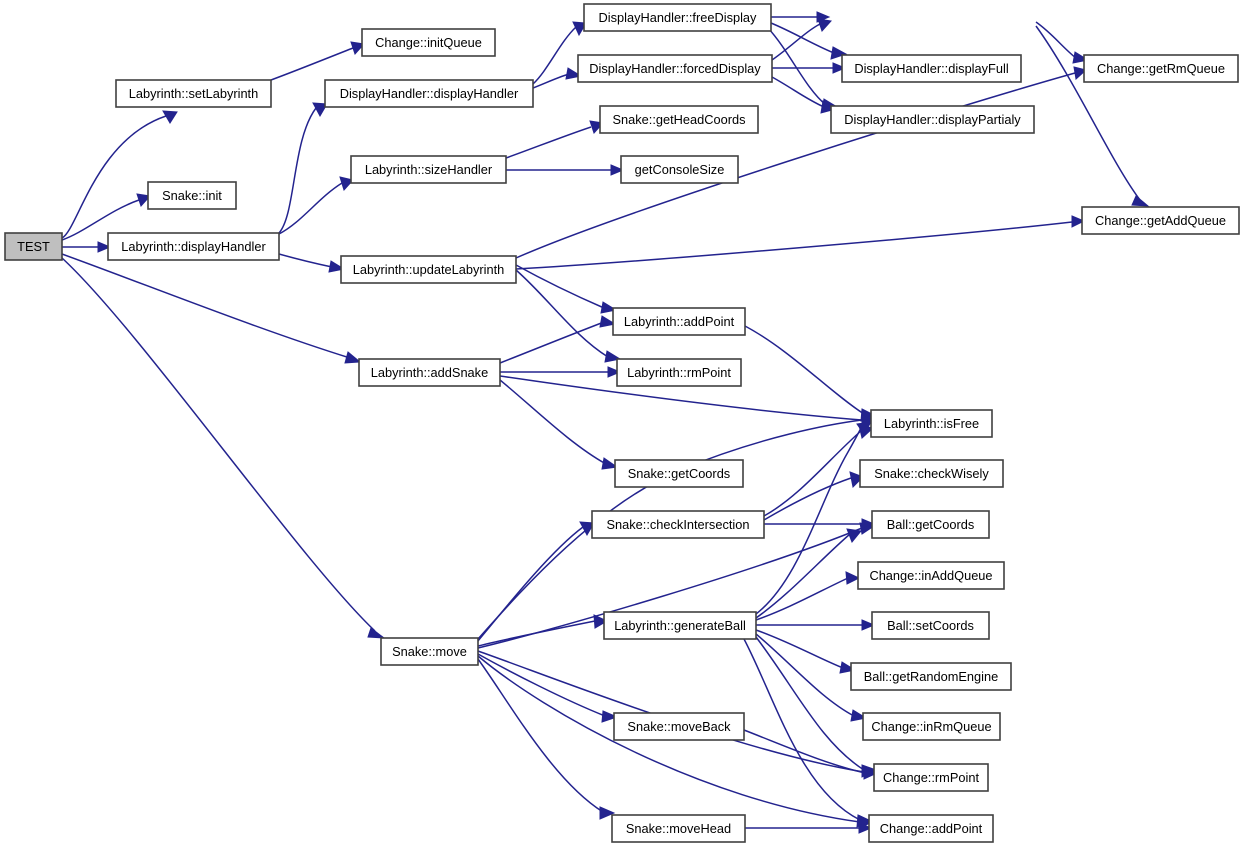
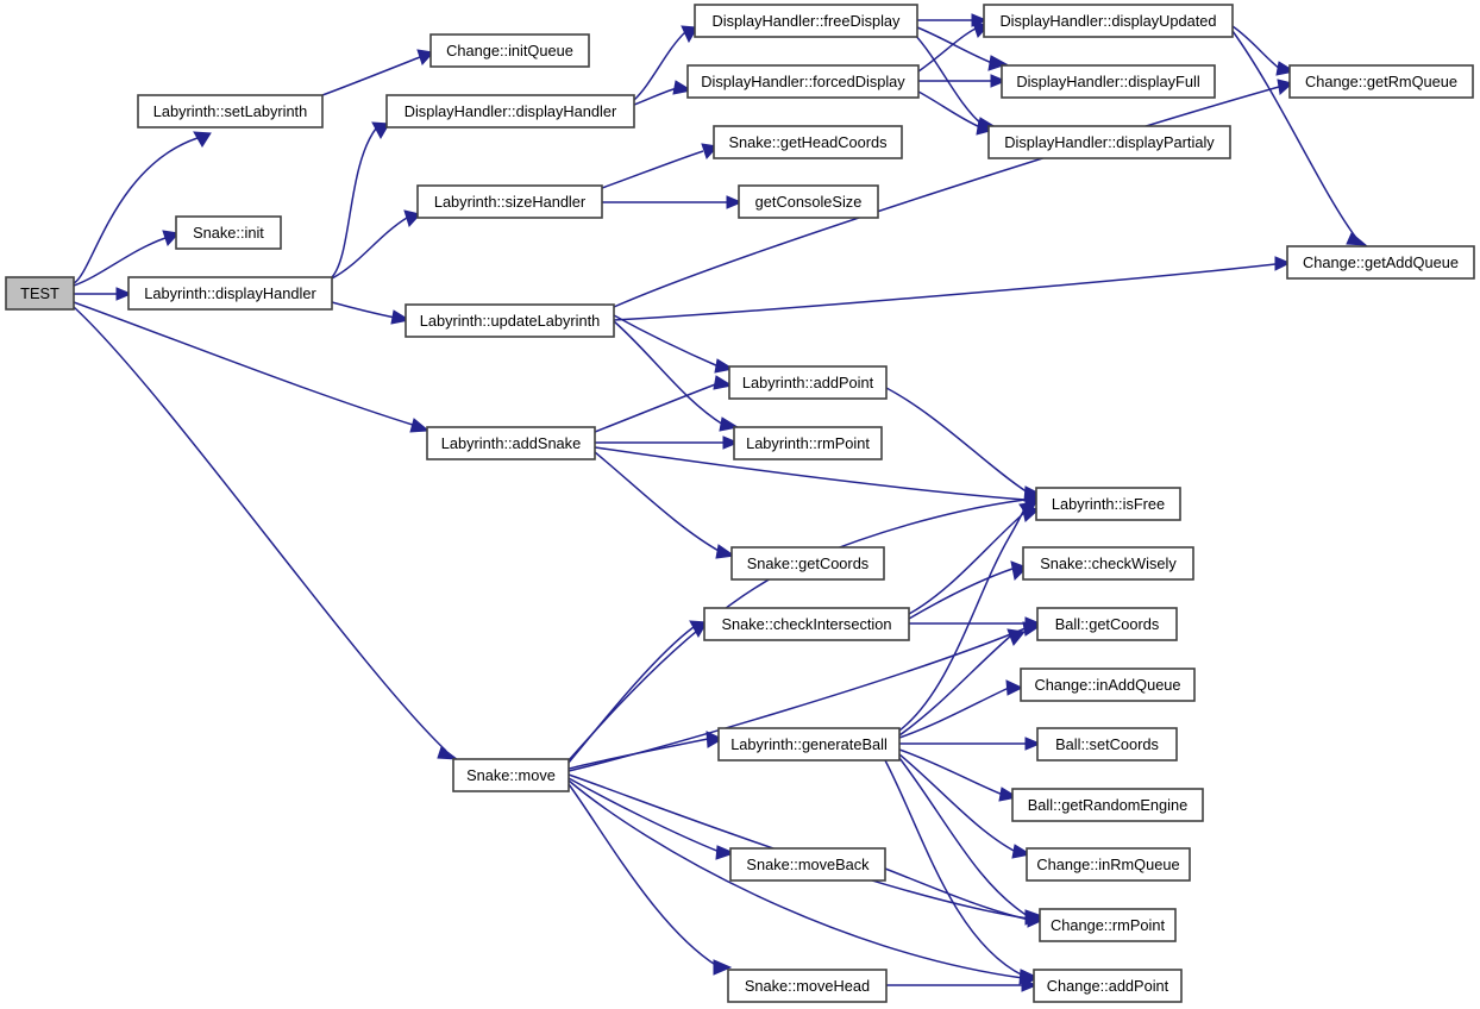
  TEST
  Labyrinth::setLabyrinth
  Snake::init
  Labyrinth::displayHandler
  Change::initQueue
  DisplayHandler::displayHandler
  Labyrinth::sizeHandler
  Labyrinth::updateLabyrinth
  Labyrinth::addSnake
  Snake::move
  DisplayHandler::freeDisplay
  DisplayHandler::forcedDisplay
  Snake::getHeadCoords
  getConsoleSize
  Labyrinth::addPoint
  Labyrinth::rmPoint
  Snake::getCoords
  Snake::checkIntersection
  Labyrinth::generateBall
  Snake::moveBack
  Snake::moveHead
+ DisplayHandler::displayUpdated
  DisplayHandler::displayFull
  DisplayHandler::displayPartialy
  Labyrinth::isFree
  Snake::checkWisely
  Ball::getCoords
  Change::inAddQueue
  Ball::setCoords
  Ball::getRandomEngine
  Change::inRmQueue
  Change::rmPoint
  Change::addPoint
  Change::getRmQueue
  Change::getAddQueue
